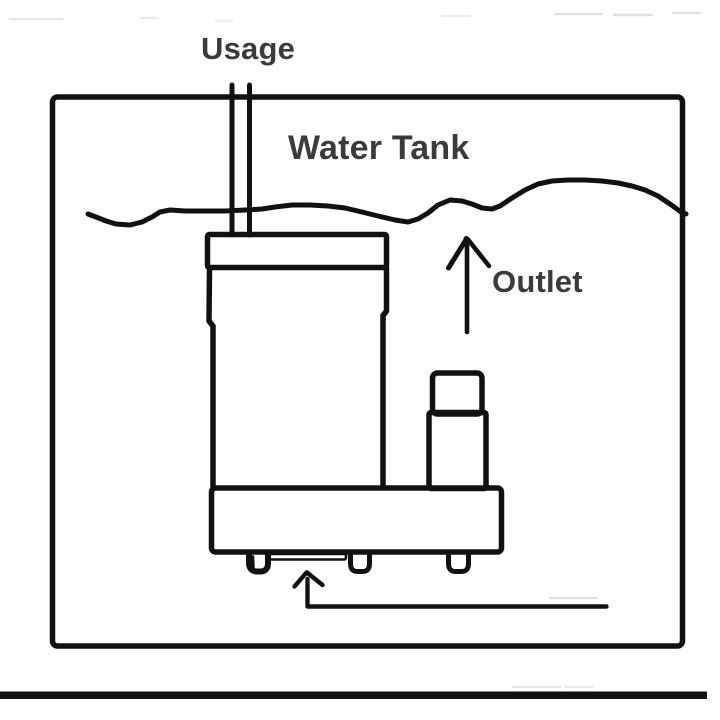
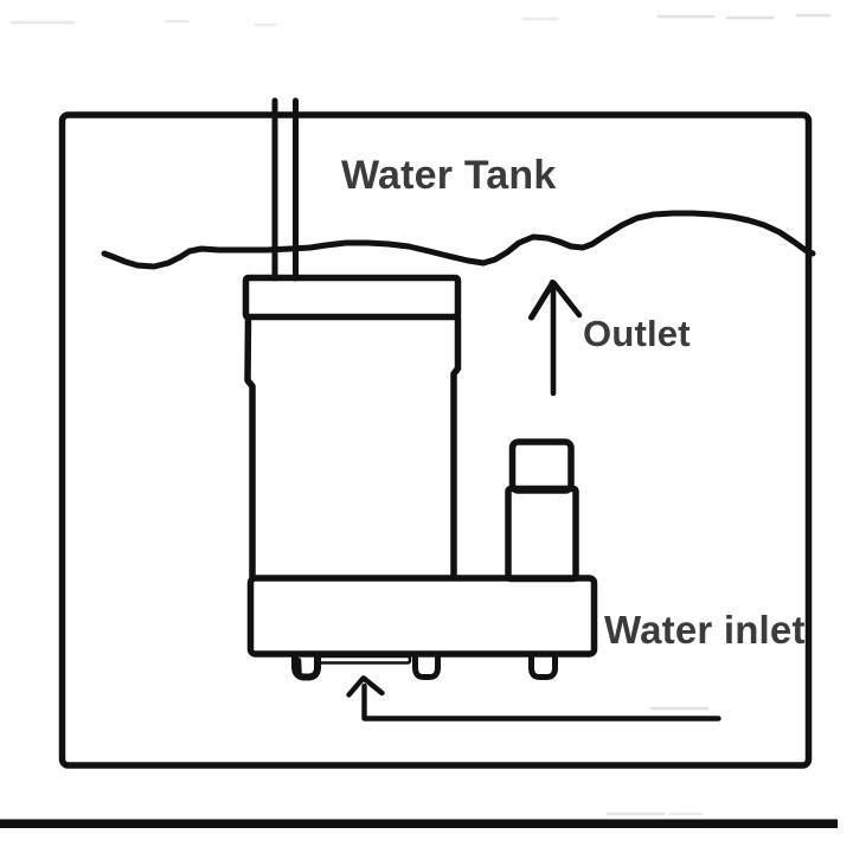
- Usage
  Water Tank
  Outlet
+ Water inlet
